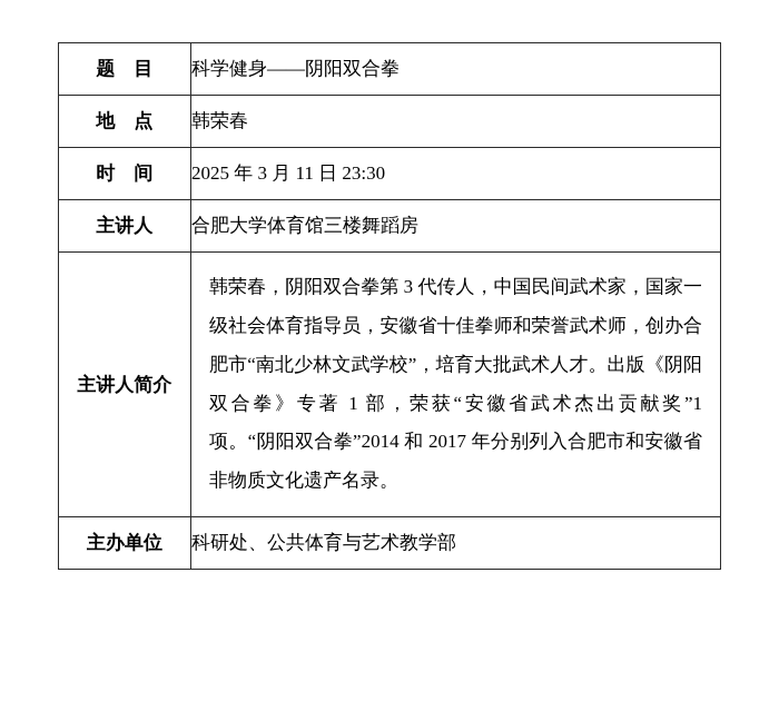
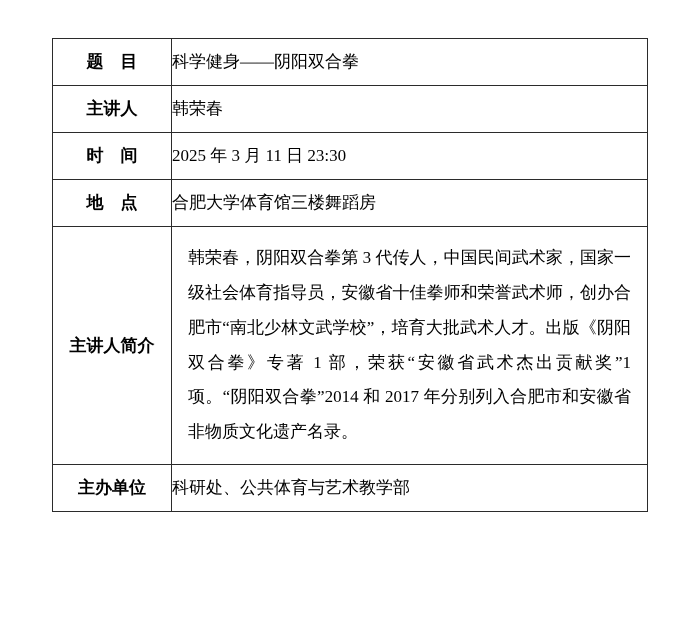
  题 目	科学健身——阴阳双合拳
- 地 点	韩荣春
+ 主讲人	韩荣春
  时 间	2025 年 3 月 11 日 23:30
- 主讲人	合肥大学体育馆三楼舞蹈房
+ 地 点	合肥大学体育馆三楼舞蹈房
  主讲人简介	韩荣春，阴阳双合拳第 3 代传人，中国民间武术家，国家一级社会体育指导员，安徽省十佳拳师和荣誉武术师，创办合肥市“南北少林文武学校”，培育大批武术人才。出版《阴阳双合拳》专著 1 部，荣获“安徽省武术杰出贡献奖”1 项。“阴阳双合拳”2014 和 2017 年分别列入合肥市和安徽省非物质文化遗产名录。
  主办单位	科研处、公共体育与艺术教学部
